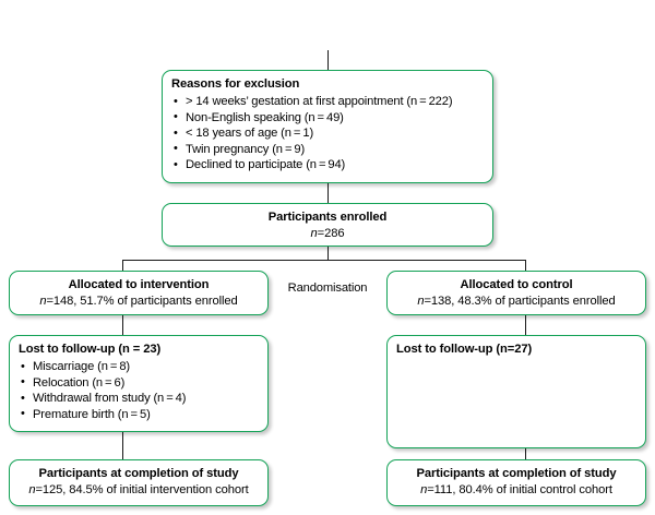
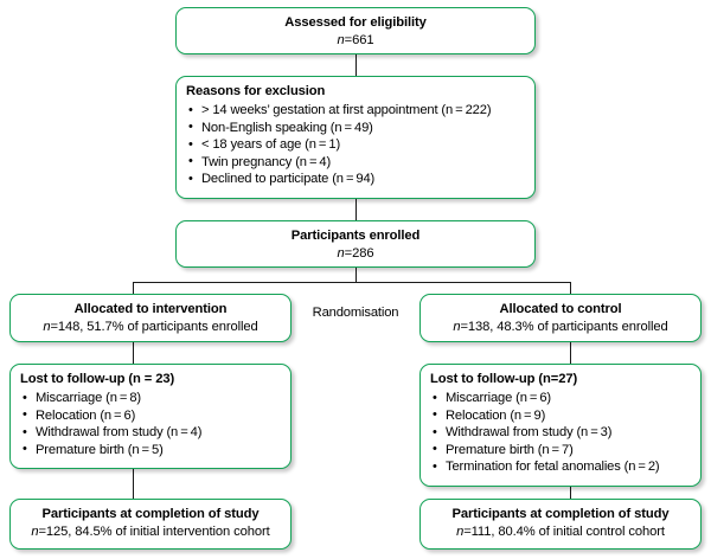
+ Assessed for eligibility
+ n=661
  Reasons for exclusion
  > 14 weeks’ gestation at first appointment (n = 222)
  Non-English speaking (n = 49)
  < 18 years of age (n = 1)
- Twin pregnancy (n = 9)
+ Twin pregnancy (n = 4)
  Declined to participate (n = 94)
  Participants enrolled
  n=286
  Randomisation
  Allocated to intervention
  n=148, 51.7% of participants enrolled
  Allocated to control
  n=138, 48.3% of participants enrolled
  Lost to follow-up (n = 23)
  Miscarriage (n = 8)
  Relocation (n = 6)
  Withdrawal from study (n = 4)
  Premature birth (n = 5)
  Lost to follow-up (n=27)
+ Miscarriage (n = 6)
+ Relocation (n = 9)
+ Withdrawal from study (n = 3)
+ Premature birth (n = 7)
+ Termination for fetal anomalies (n = 2)
  Participants at completion of study
  n=125, 84.5% of initial intervention cohort
  Participants at completion of study
  n=111, 80.4% of initial control cohort
